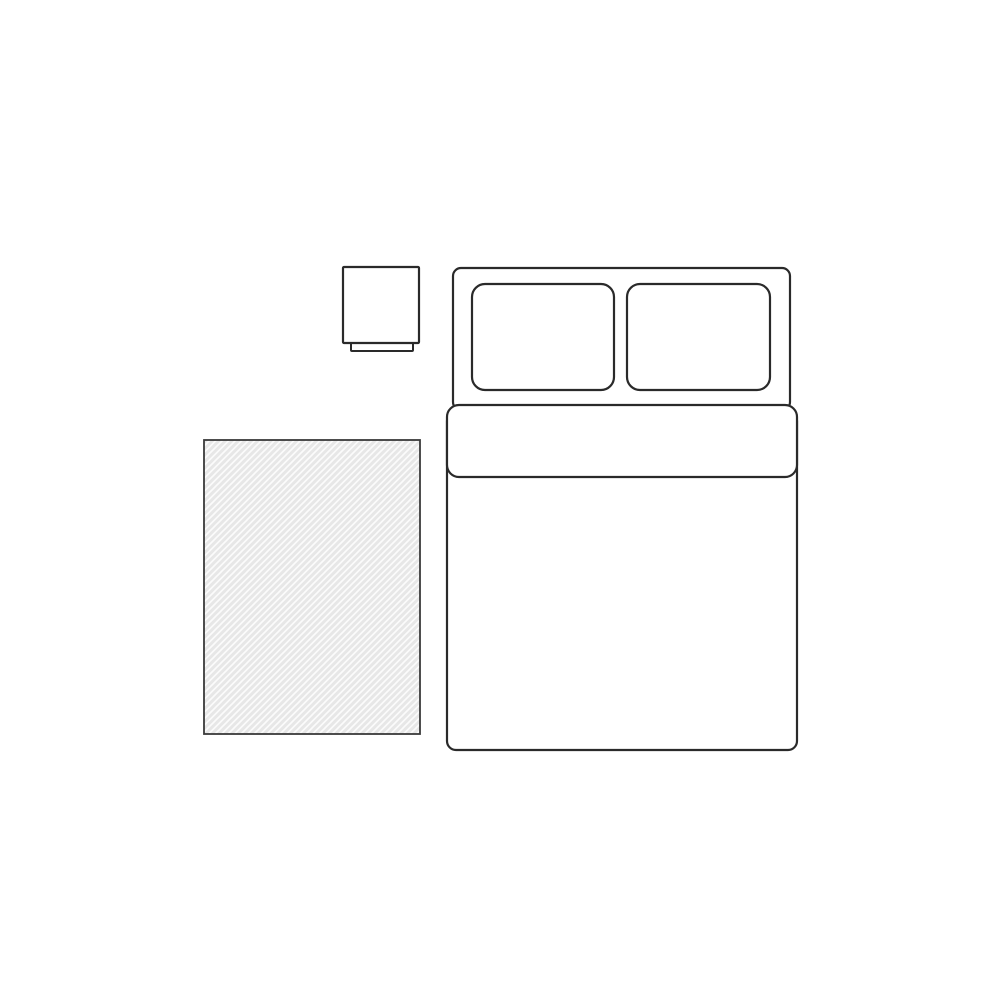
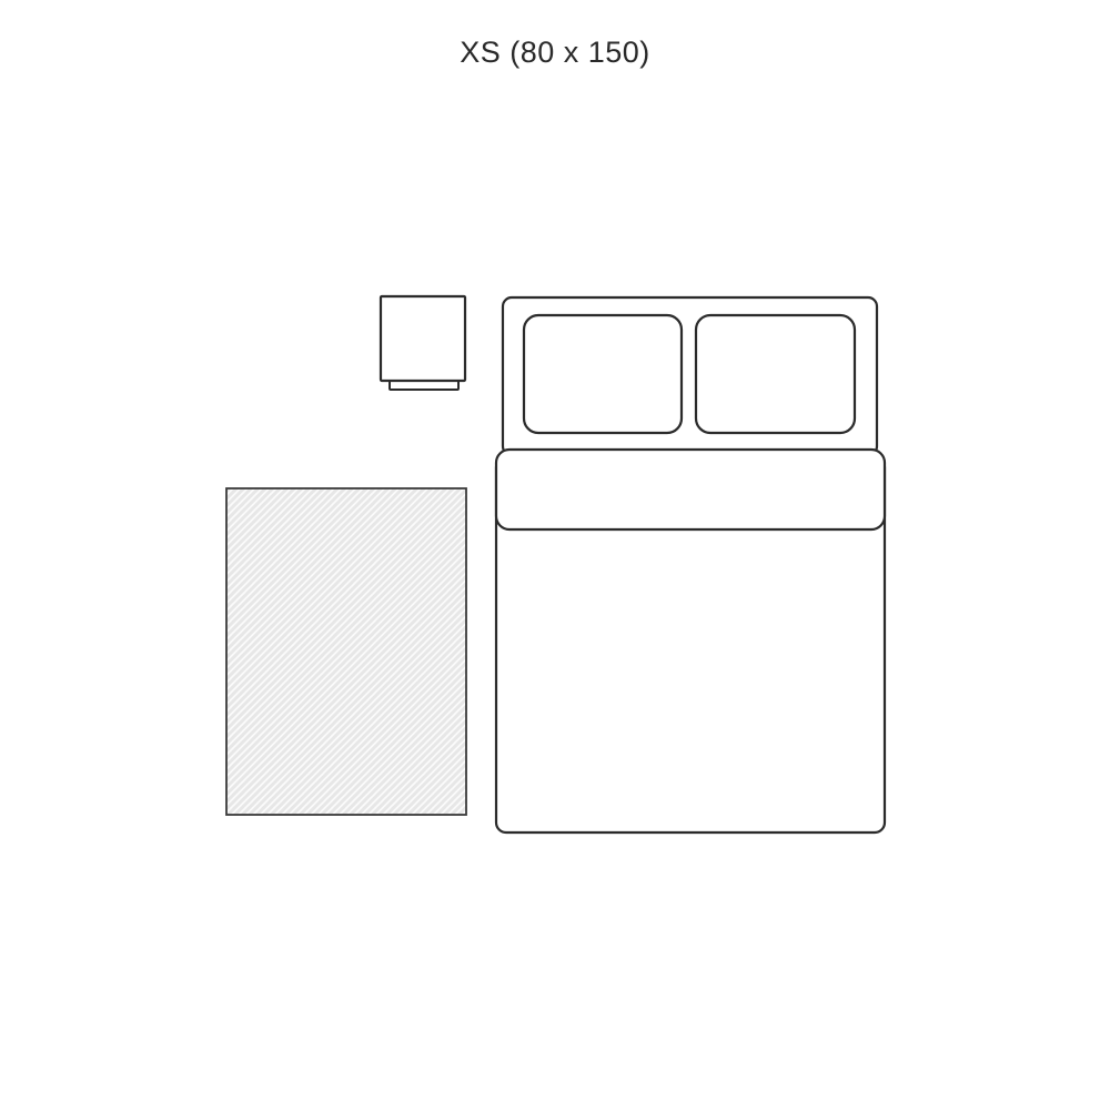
+ XS (80 x 150)
